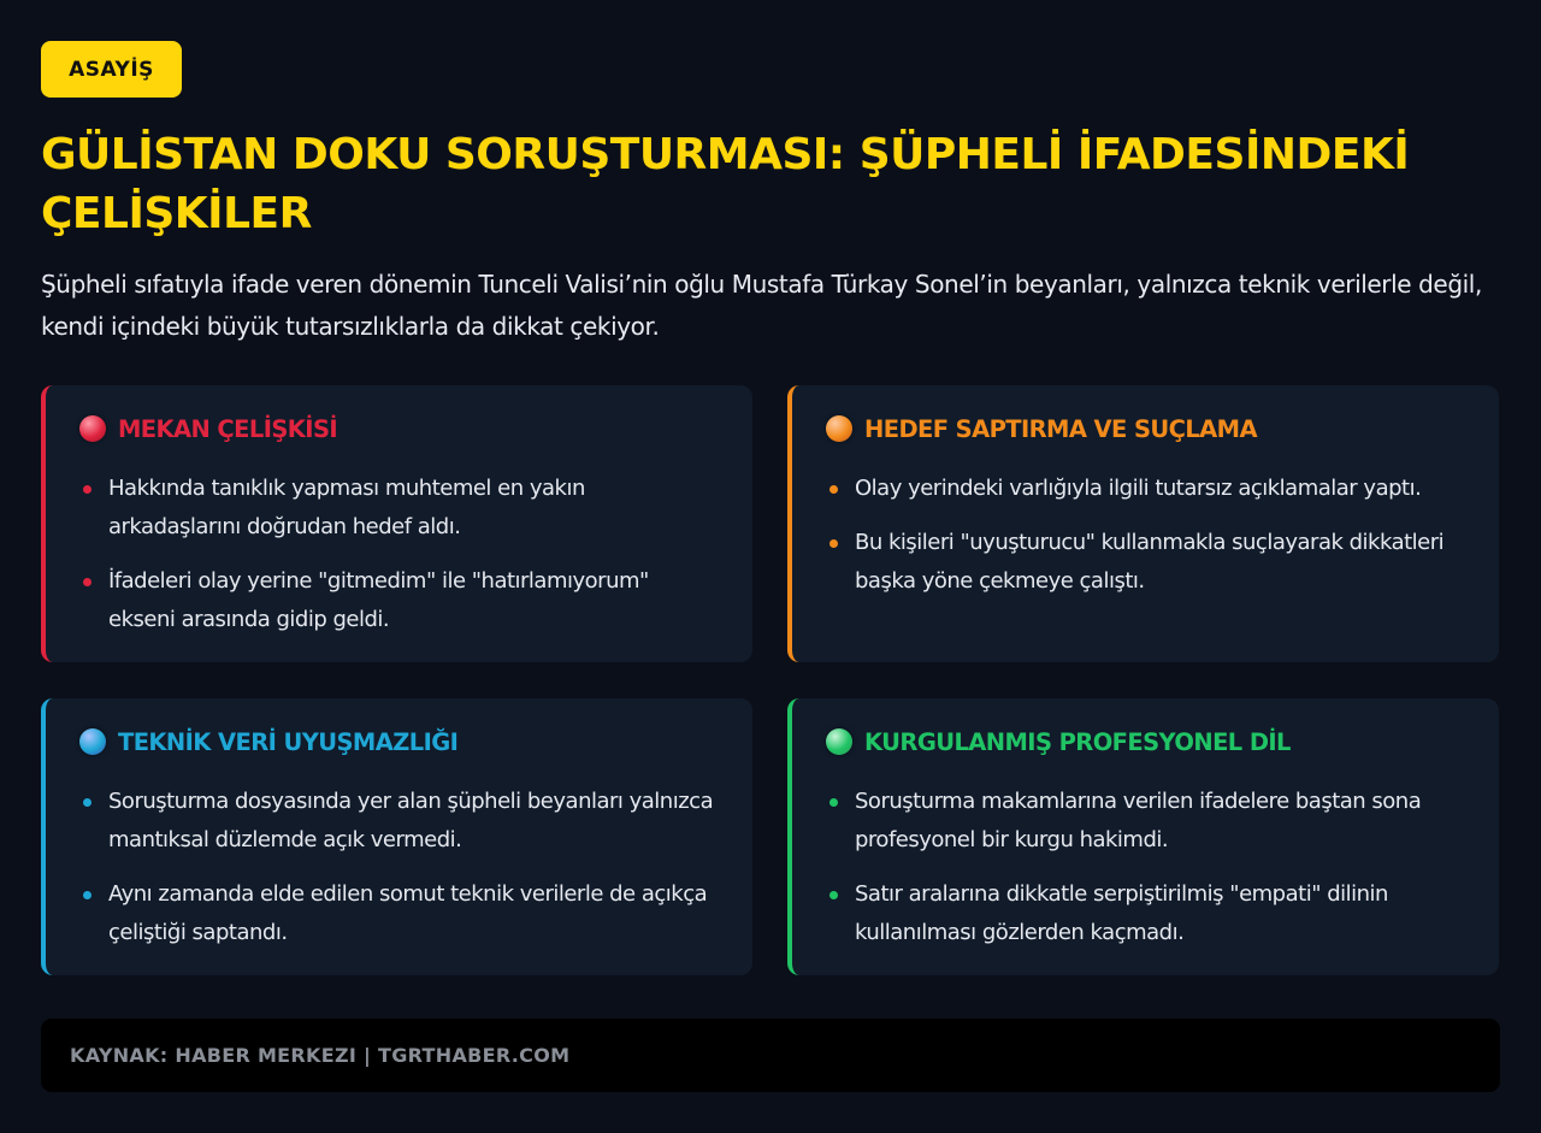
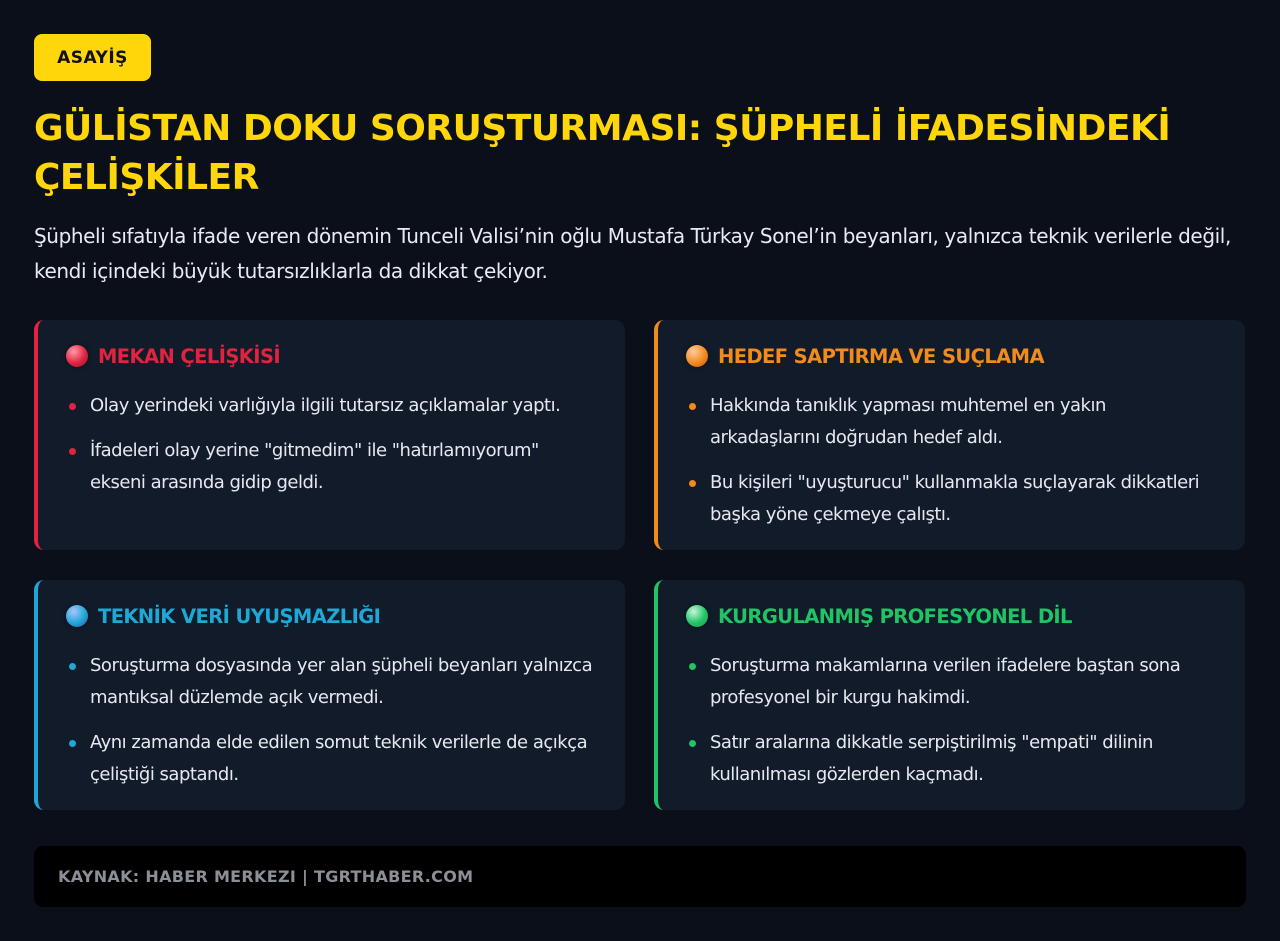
  ASAYİŞ
  GÜLİSTAN DOKU SORUŞTURMASI: ŞÜPHELİ İFADESİNDEKİ ÇELİŞKİLER
  Şüpheli sıfatıyla ifade veren dönemin Tunceli Valisi’nin oğlu Mustafa Türkay Sonel’in beyanları, yalnızca teknik verilerle değil, kendi içindeki büyük tutarsızlıklarla da dikkat çekiyor.
  MEKAN ÇELİŞKİSİ
- Hakkında tanıklık yapması muhtemel en yakın arkadaşlarını doğrudan hedef aldı.
+ Olay yerindeki varlığıyla ilgili tutarsız açıklamalar yaptı.
  İfadeleri olay yerine "gitmedim" ile "hatırlamıyorum" ekseni arasında gidip geldi.
  HEDEF SAPTIRMA VE SUÇLAMA
- Olay yerindeki varlığıyla ilgili tutarsız açıklamalar yaptı.
+ Hakkında tanıklık yapması muhtemel en yakın arkadaşlarını doğrudan hedef aldı.
  Bu kişileri "uyuşturucu" kullanmakla suçlayarak dikkatleri başka yöne çekmeye çalıştı.
  TEKNİK VERİ UYUŞMAZLIĞI
  Soruşturma dosyasında yer alan şüpheli beyanları yalnızca mantıksal düzlemde açık vermedi.
  Aynı zamanda elde edilen somut teknik verilerle de açıkça çeliştiği saptandı.
  KURGULANMIŞ PROFESYONEL DİL
  Soruşturma makamlarına verilen ifadelere baştan sona profesyonel bir kurgu hakimdi.
  Satır aralarına dikkatle serpiştirilmiş "empati" dilinin kullanılması gözlerden kaçmadı.
  KAYNAK: HABER MERKEZI | TGRTHABER.COM
